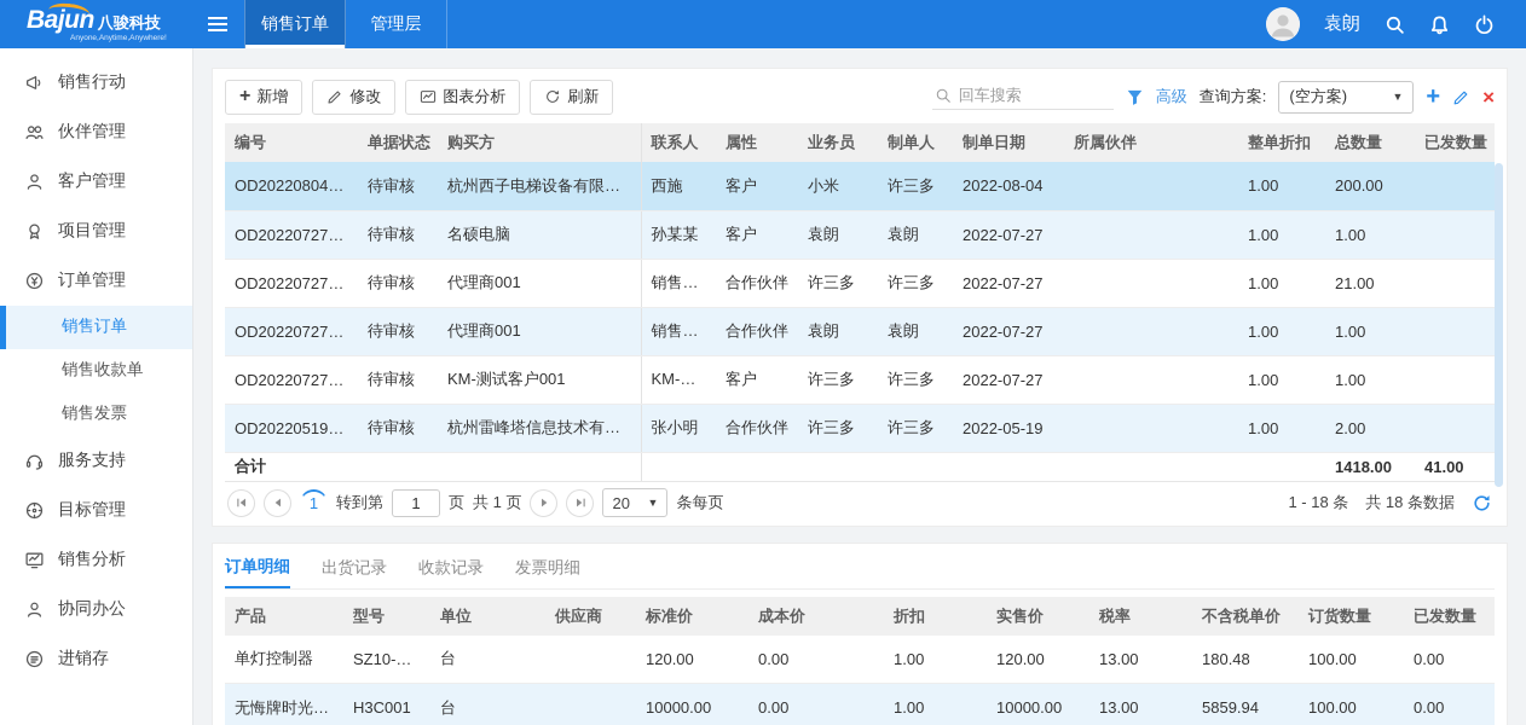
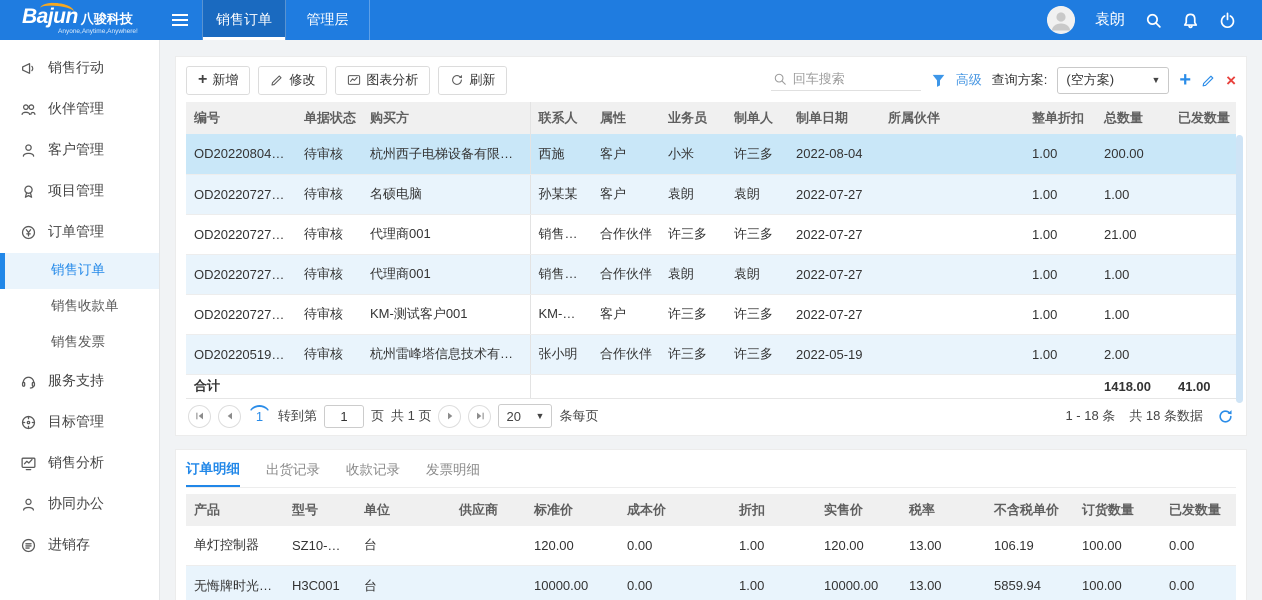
  Bajun
  八骏科技
  销售订单
  管理层
  袁朗
  销售行动
  伙伴管理
  客户管理
  项目管理
  订单管理
  销售订单
  销售收款单
  销售发票
  服务支持
  目标管理
  销售分析
  协同办公
  进销存
  +
  新增
  修改
  图表分析
  刷新
  回车搜索
  高级
  查询方案:
  (空方案)
  ▼
  +
  ×
  编号	单据状态	购买方	联系人	属性	业务员	制单人	制单日期	所属伙伴	整单折扣	总数量	已发数量
  OD20220804001	待审核	杭州西子电梯设备有限公司	西施	客户	小米	许三多	2022-08-04		1.00	200.00
  OD20220727001	待审核	名硕电脑	孙某某	客户	袁朗	袁朗	2022-07-27		1.00	1.00
  OD20220727002	待审核	代理商001	销售001	合作伙伴	许三多	许三多	2022-07-27		1.00	21.00
  OD20220727003	待审核	代理商001	销售001	合作伙伴	袁朗	袁朗	2022-07-27		1.00	1.00
  OD20220727004	待审核	KM-测试客户001	KM-测...	客户	许三多	许三多	2022-07-27		1.00	1.00
  OD20220519001	待审核	杭州雷峰塔信息技术有限公	张小明	合作伙伴	许三多	许三多	2022-05-19		1.00	2.00
  合计										1418.00	41.00
  1
  转到第
  1
  页
  共 1 页
  20
  ▼
  条每页
  1 - 18 条
  共 18 条数据
  订单明细
  出货记录
  收款记录
  发票明细
  产品	型号	单位	供应商	标准价	成本价	折扣	实售价	税率	不含税单价	订货数量	已发数量
- 单灯控制器	SZ10-R1A	台		120.00	0.00	1.00	120.00	13.00	180.48	100.00	0.00
+ 单灯控制器	SZ10-R1A	台		120.00	0.00	1.00	120.00	13.00	106.19	100.00	0.00
  无悔牌时光机器	H3C001	台		10000.00	0.00	1.00	10000.00	13.00	5859.94	100.00	0.00
